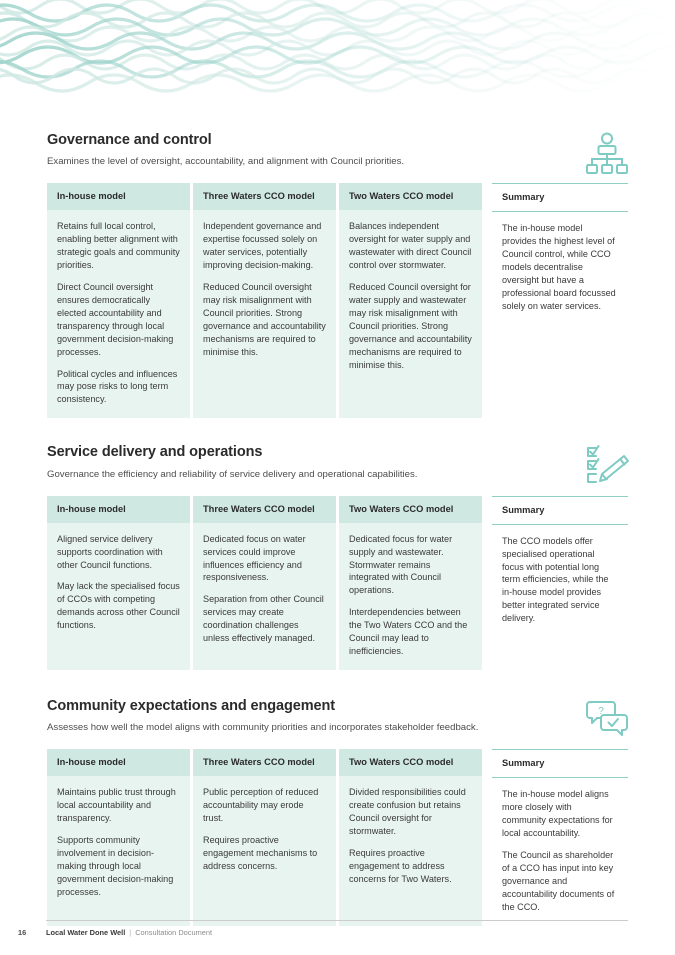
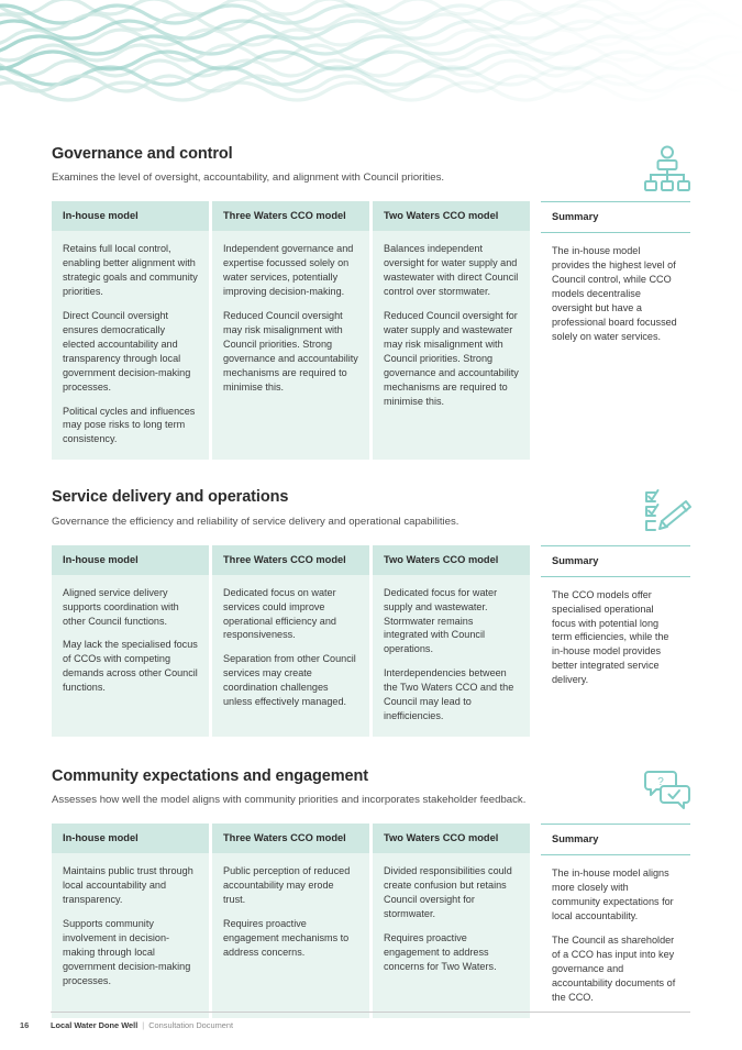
  Governance and control
  Examines the level of oversight, accountability, and alignment with Council priorities.
  In-house model
  Retains full local control, enabling better alignment with strategic goals and community priorities.
  Direct Council oversight ensures democratically elected accountability and transparency through local government decision-making processes.
  Political cycles and influences may pose risks to long term consistency.
  Three Waters CCO model
  Independent governance and expertise focussed solely on water services, potentially improving decision-making.
  Reduced Council oversight may risk misalignment with Council priorities. Strong governance and accountability mechanisms are required to minimise this.
  Two Waters CCO model
  Balances independent oversight for water supply and wastewater with direct Council control over stormwater.
  Reduced Council oversight for water supply and wastewater may risk misalignment with Council priorities. Strong governance and accountability mechanisms are required to minimise this.
  Summary
  The in-house model provides the highest level of Council control, while CCO models decentralise oversight but have a professional board focussed solely on water services.
  Service delivery and operations
  Governance the efficiency and reliability of service delivery and operational capabilities.
  In-house model
  Aligned service delivery supports coordination with other Council functions.
  May lack the specialised focus of CCOs with competing demands across other Council functions.
  Three Waters CCO model
- Dedicated focus on water services could improve influences efficiency and responsiveness.
+ Dedicated focus on water services could improve operational efficiency and responsiveness.
  Separation from other Council services may create coordination challenges unless effectively managed.
  Two Waters CCO model
  Dedicated focus for water supply and wastewater. Stormwater remains integrated with Council operations.
  Interdependencies between the Two Waters CCO and the Council may lead to inefficiencies.
  Summary
  The CCO models offer specialised operational focus with potential long term efficiencies, while the in-house model provides better integrated service delivery.
  ?
  Community expectations and engagement
  Assesses how well the model aligns with community priorities and incorporates stakeholder feedback.
  In-house model
  Maintains public trust through local accountability and transparency.
  Supports community involvement in decision-making through local government decision-making processes.
  Three Waters CCO model
  Public perception of reduced accountability may erode trust.
  Requires proactive engagement mechanisms to address concerns.
  Two Waters CCO model
  Divided responsibilities could create confusion but retains Council oversight for stormwater.
  Requires proactive engagement to address concerns for Two Waters.
  Summary
  The in-house model aligns more closely with community expectations for local accountability.
  The Council as shareholder of a CCO has input into key governance and accountability documents of the CCO.
  16
  Local Water Done Well
  |
  Consultation Document
